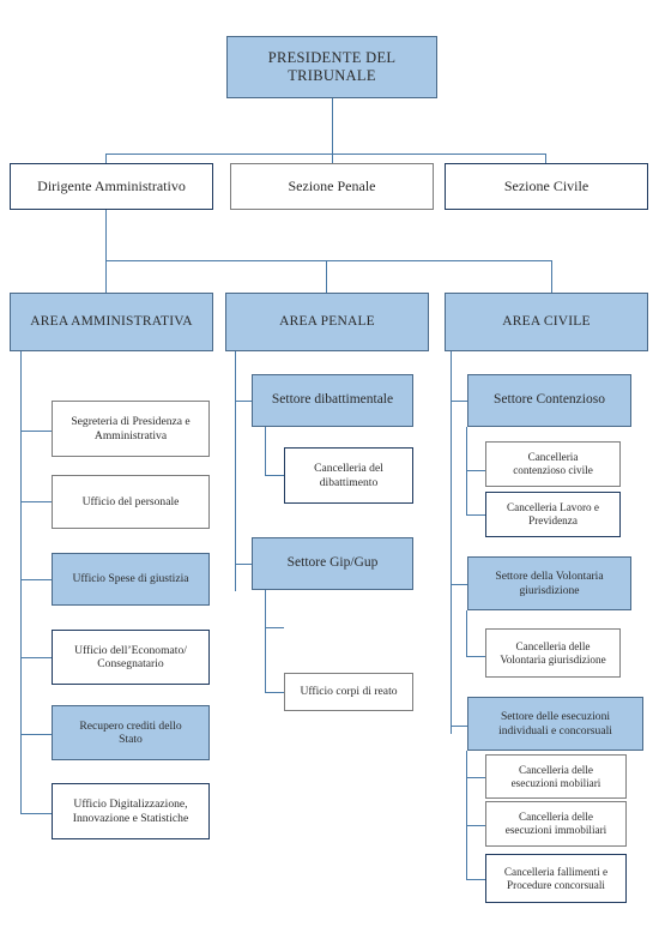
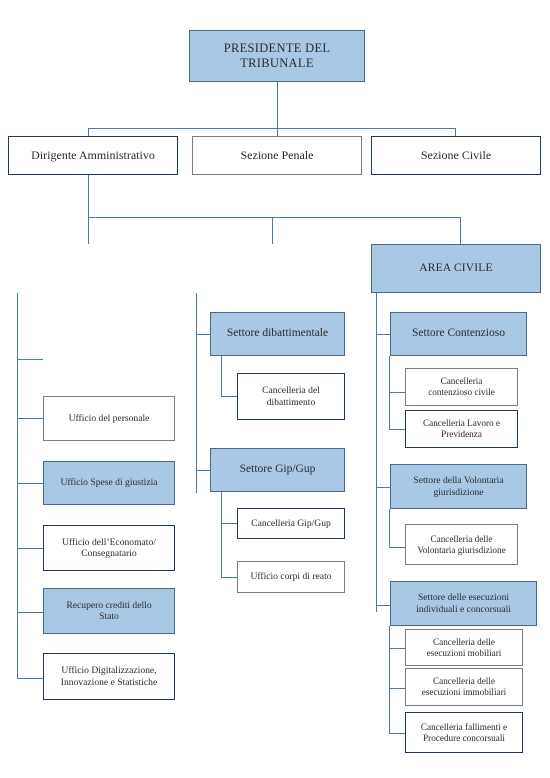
  PRESIDENTE DEL
  TRIBUNALE
  Dirigente Amministrativo
  Sezione Penale
  Sezione Civile
- AREA AMMINISTRATIVA
- AREA PENALE
  AREA CIVILE
- Segreteria di Presidenza e
- Amministrativa
  Ufficio del personale
  Ufficio Spese di giustizia
  Ufficio dell’Economato/
  Consegnatario
  Recupero crediti dello
  Stato
  Ufficio Digitalizzazione,
  Innovazione e Statistiche
  Settore dibattimentale
  Cancelleria del
  dibattimento
  Settore Gip/Gup
+ Cancelleria Gip/Gup
  Ufficio corpi di reato
  Settore Contenzioso
  Cancelleria
  contenzioso civile
  Cancelleria Lavoro e
  Previdenza
  Settore della Volontaria
  giurisdizione
  Cancelleria delle
  Volontaria giurisdizione
  Settore delle esecuzioni
  individuali e concorsuali
  Cancelleria delle
  esecuzioni mobiliari
  Cancelleria delle
  esecuzioni immobiliari
  Cancelleria fallimenti e
  Procedure concorsuali
